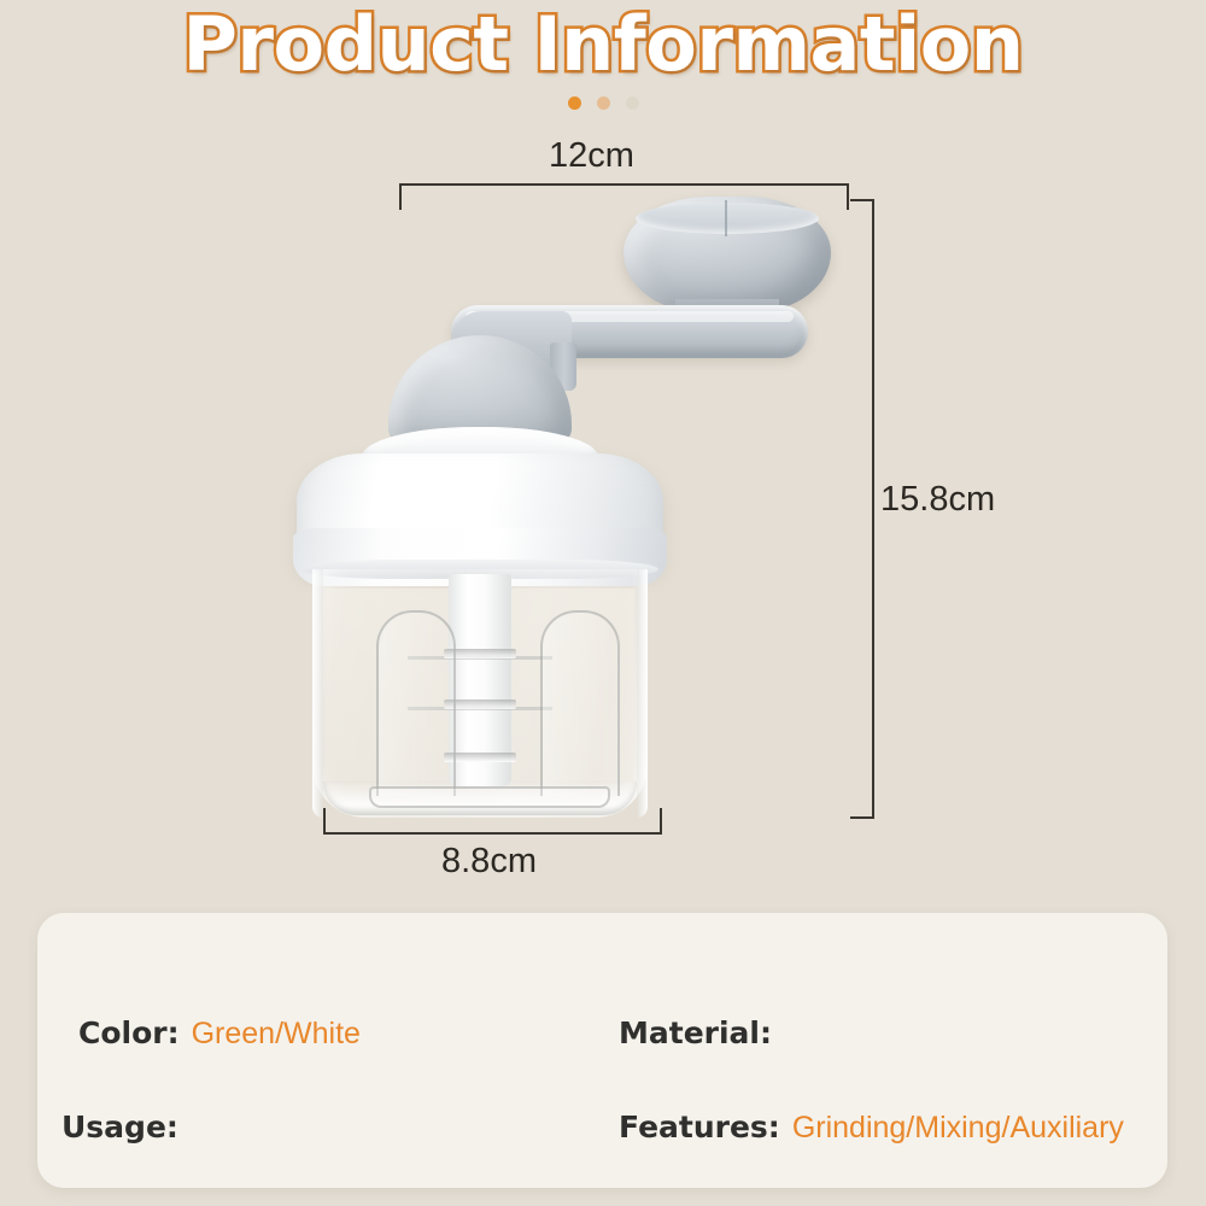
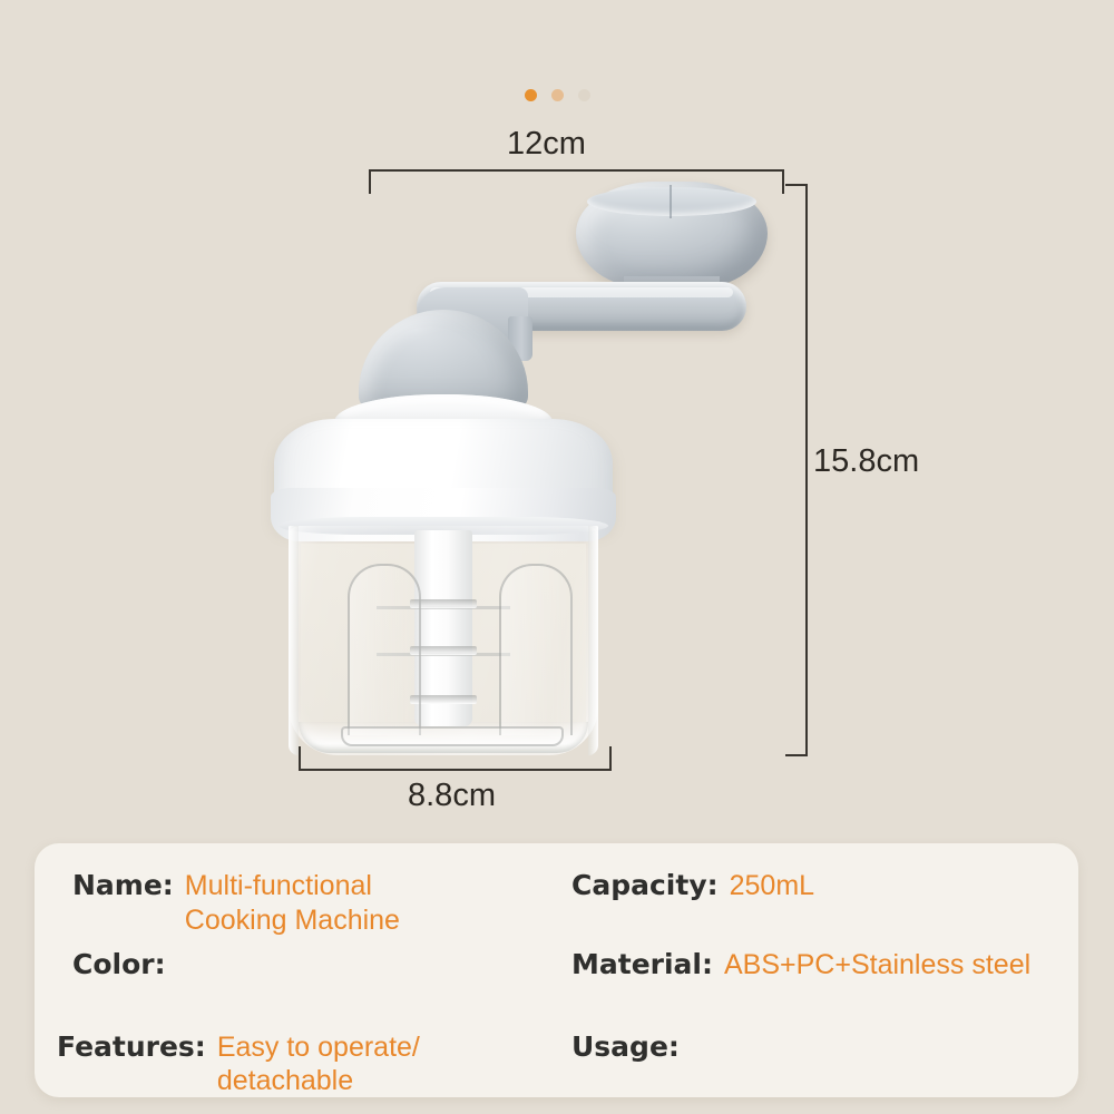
- Product Information
  12cm
  15.8cm
  8.8cm
+ Name:
+ Multi-functional
+ Cooking Machine
+ Capacity:
+ 250mL
  Color:
- Green/White
  Material:
+ ABS+PC+Stainless steel
- Usage:
+ Features:
+ Easy to operate/
+ detachable
- Features:
+ Usage:
- Grinding/Mixing/Auxiliary
